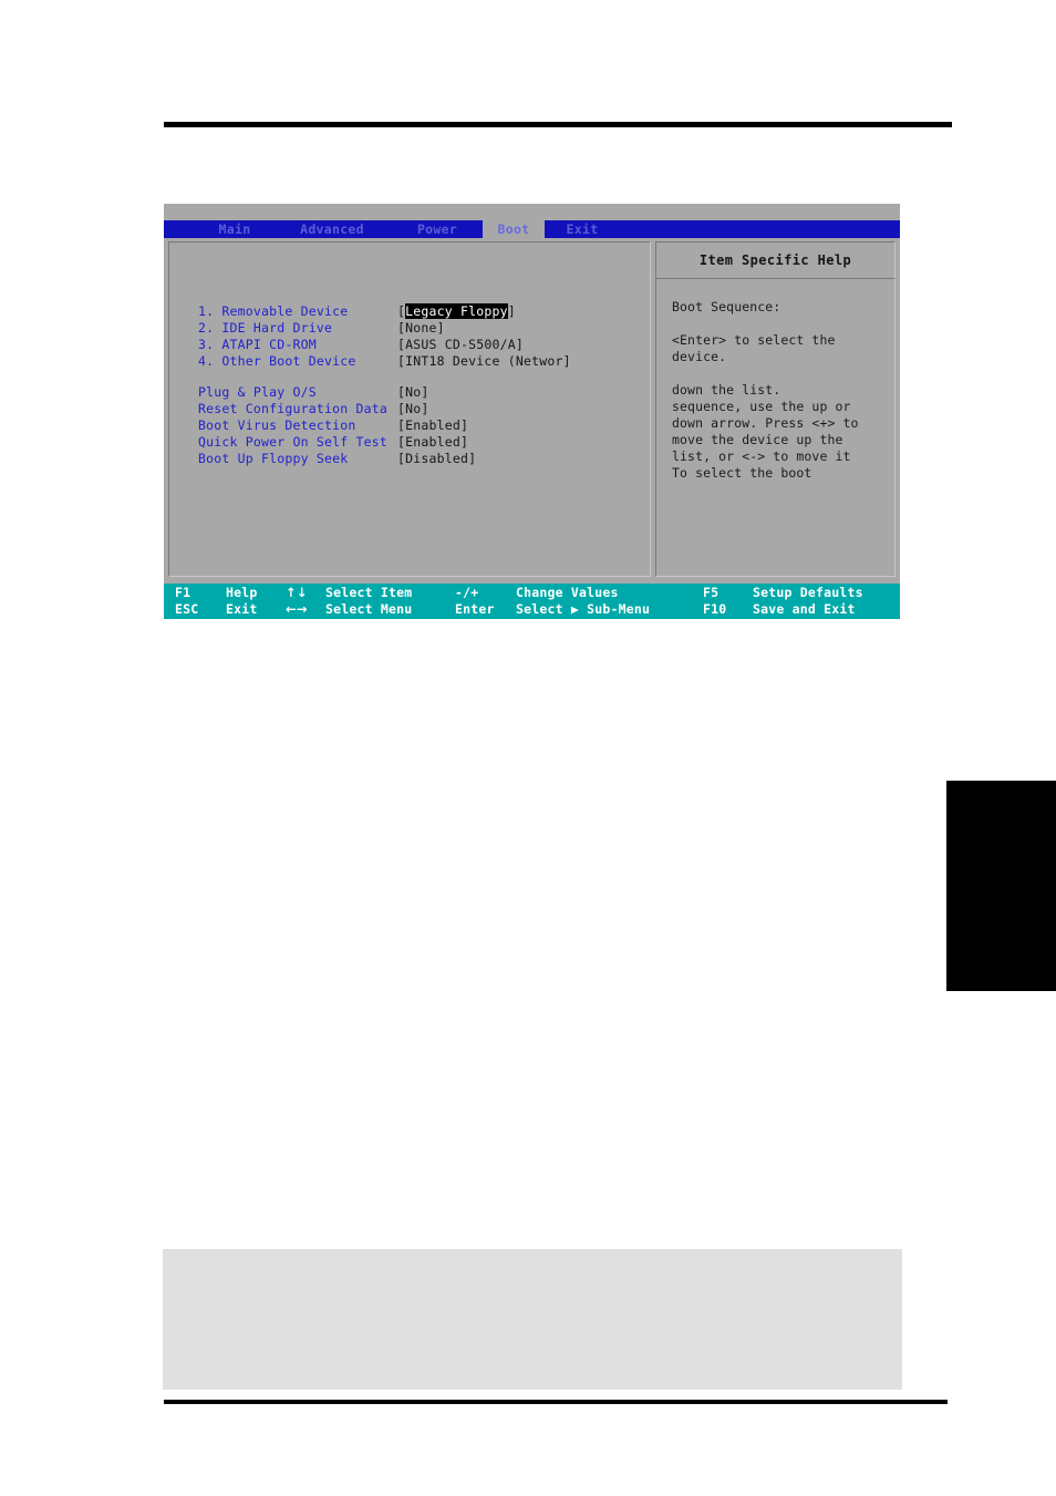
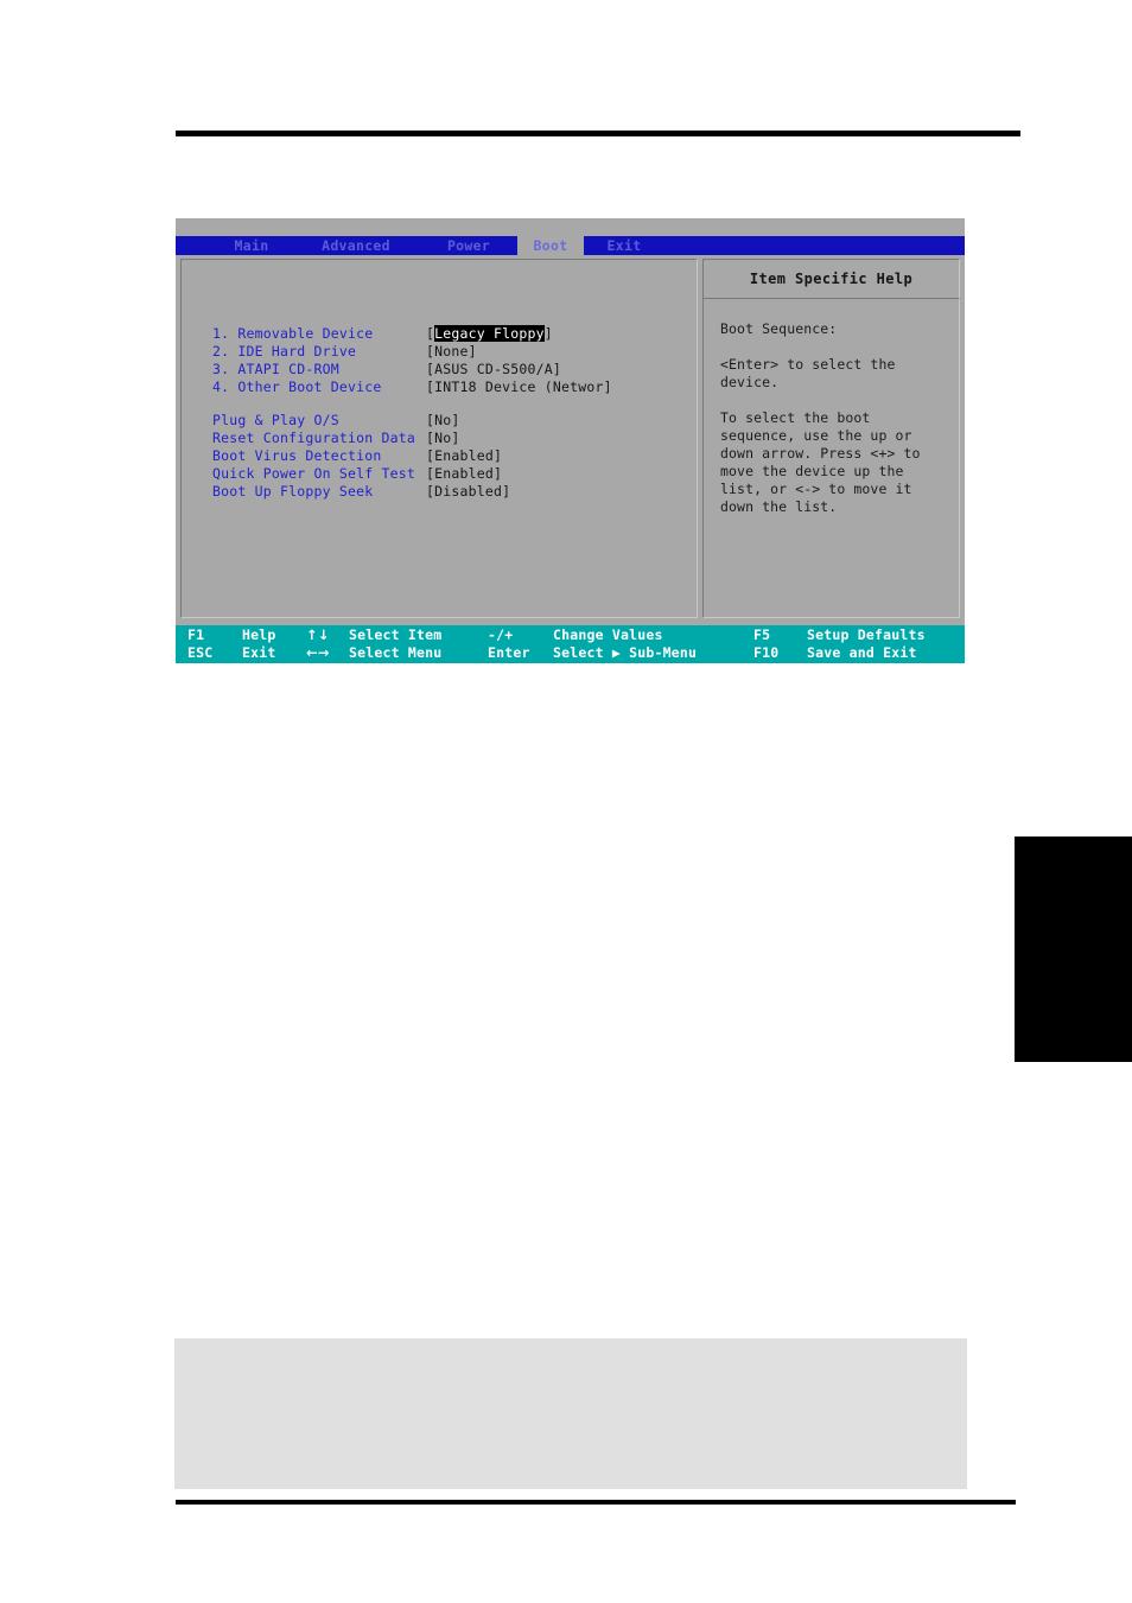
  Main
  Advanced
  Power
  Boot
  Exit
  1. Removable Device
  [Legacy Floppy]
  2. IDE Hard Drive
  [None]
  3. ATAPI CD-ROM
  [ASUS CD-S500/A]
  4. Other Boot Device
  [INT18 Device (Networ]
  Plug & Play O/S
  [No]
  Reset Configuration Data
  [No]
  Boot Virus Detection
  [Enabled]
  Quick Power On Self Test
  [Enabled]
  Boot Up Floppy Seek
  [Disabled]
  Item Specific Help
  Boot Sequence:
  <Enter> to select the
  device.
- down the list.
+ To select the boot
  sequence, use the up or
  down arrow. Press <+> to
  move the device up the
  list, or <-> to move it
- To select the boot
+ down the list.
  F1
  Help
  ↑↓
  Select Item
  -/+
  Change Values
  F5
  Setup Defaults
  ESC
  Exit
  ←→
  Select Menu
  Enter
  Select ▶ Sub-Menu
  F10
  Save and Exit
